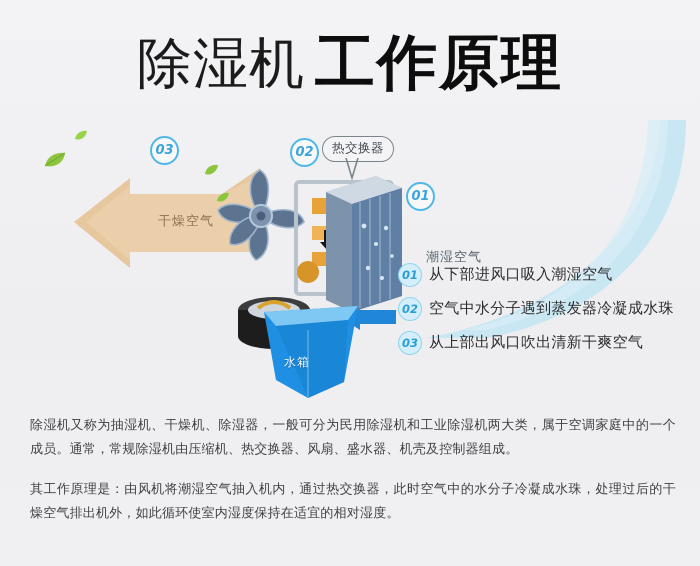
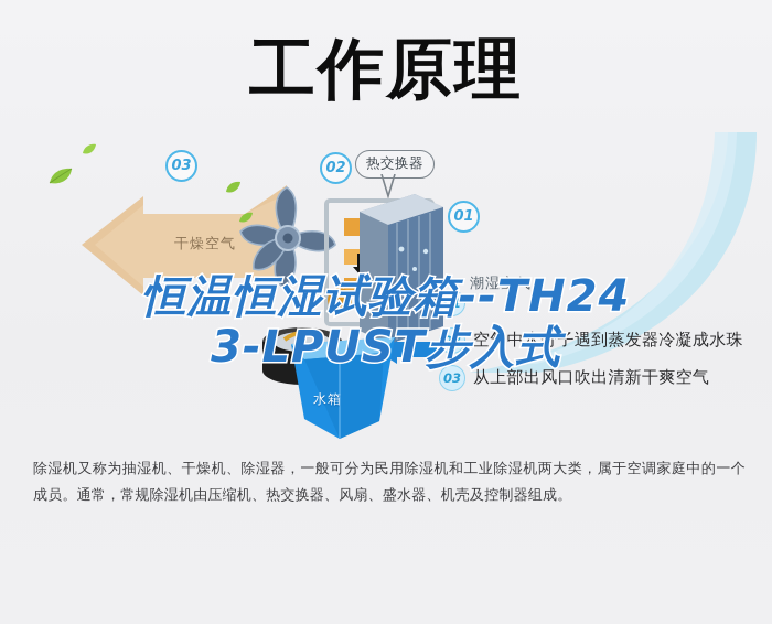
- 除湿机
  工作原理
  干燥空气
  水箱
  03
  02
  01
  热交换器
  潮湿空气
  01
- 从下部进风口吸入潮湿空气
  02
  空气中水分子遇到蒸发器冷凝成水珠
  03
  从上部出风口吹出清新干爽空气
+ 恒温恒湿试验箱--TH24
+ 3-LPUST步入式
  除湿机又称为抽湿机、干燥机、除湿器，一般可分为民用除湿机和工业除湿机两大类，属于空调家庭中的一个成员。通常，常规除湿机由压缩机、热交换器、风扇、盛水器、机壳及控制器组成。
- 其工作原理是：由风机将潮湿空气抽入机内，通过热交换器，此时空气中的水分子冷凝成水珠，处理过后的干燥空气排出机外，如此循环使室内湿度保持在适宜的相对湿度。
